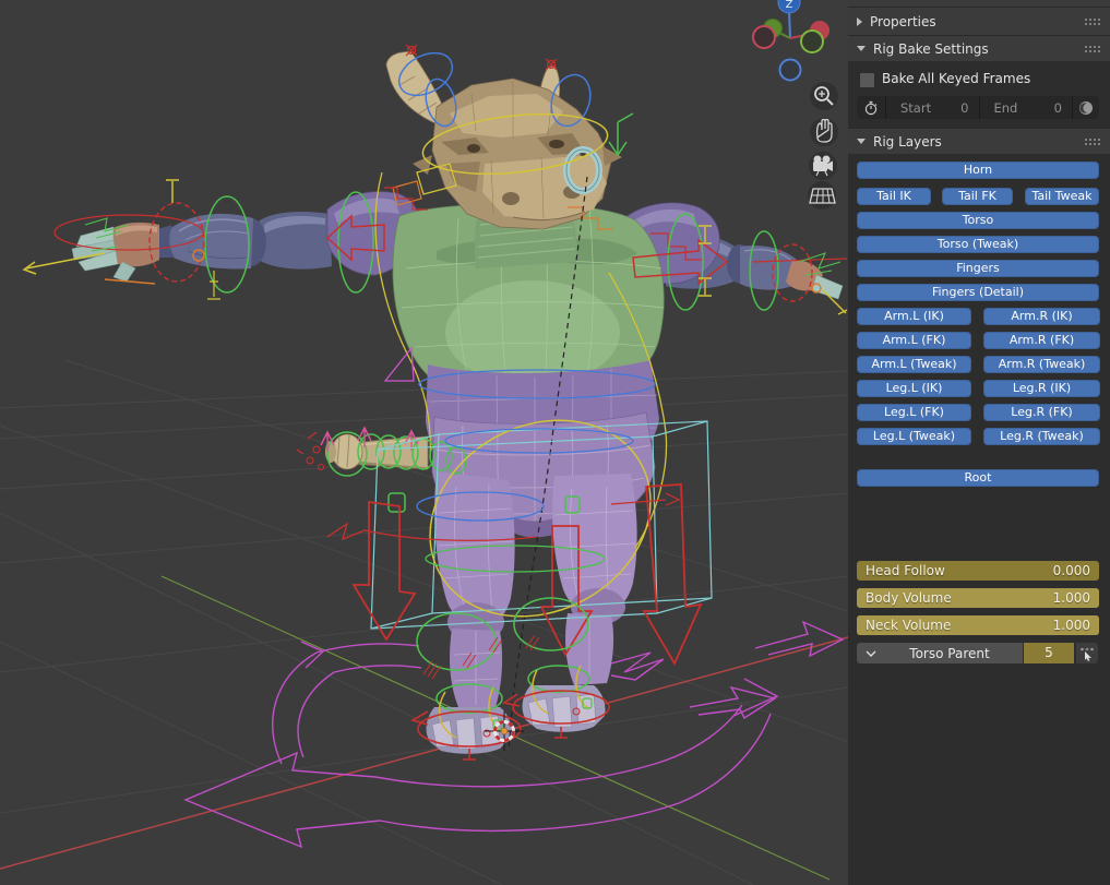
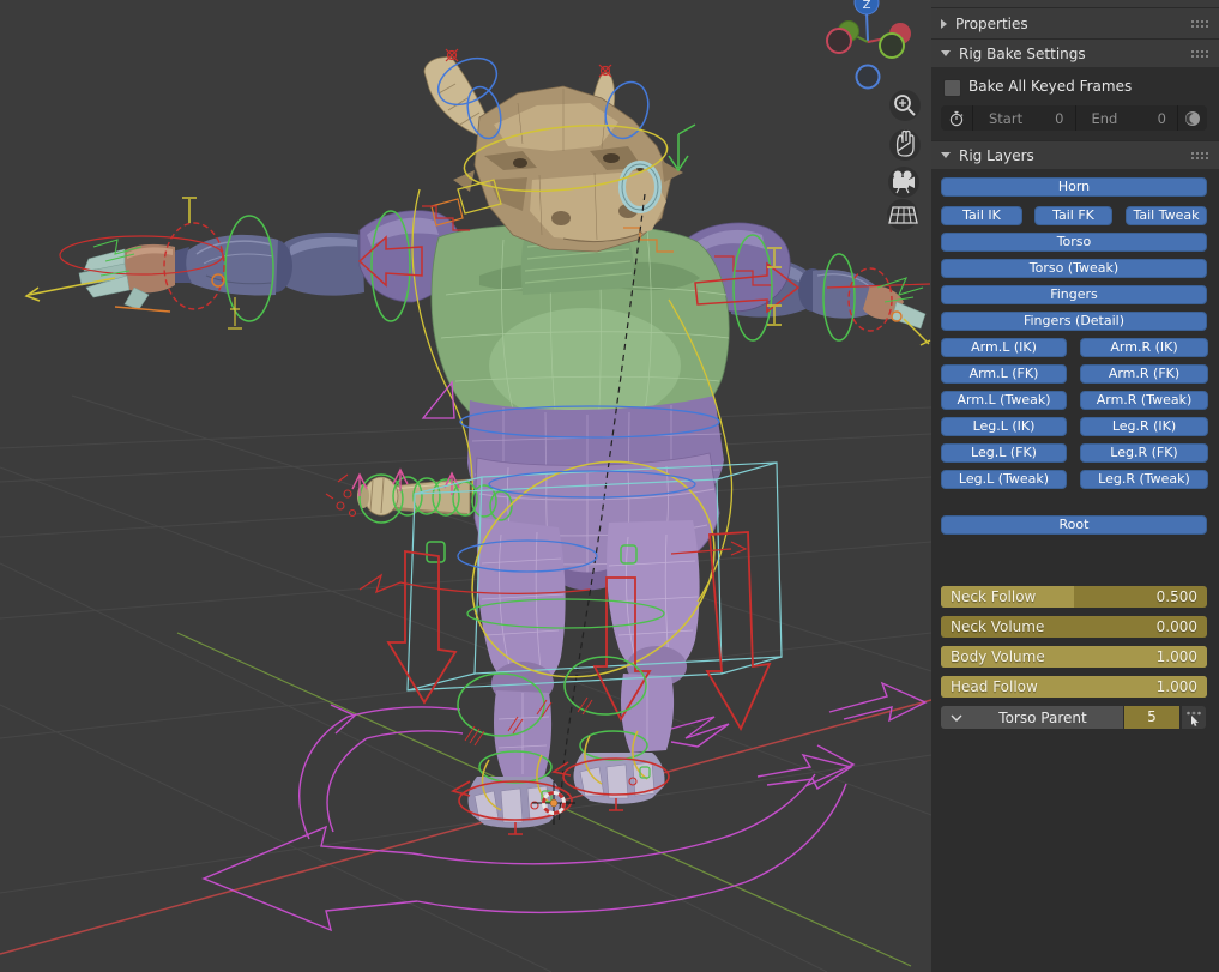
  Z
  Properties
  Rig Bake Settings
  Bake All Keyed Frames
  Start
  0
  End
  0
  Rig Layers
  Horn
  Tail IK
  Tail FK
  Tail Tweak
  Torso
  Torso (Tweak)
  Fingers
  Fingers (Detail)
  Arm.L (IK)
  Arm.R (IK)
  Arm.L (FK)
  Arm.R (FK)
  Arm.L (Tweak)
  Arm.R (Tweak)
  Leg.L (IK)
  Leg.R (IK)
  Leg.L (FK)
  Leg.R (FK)
  Leg.L (Tweak)
  Leg.R (Tweak)
  Root
+ Neck Follow
+ 0.500
- Head Follow
+ Neck Volume
  0.000
  Body Volume
  1.000
- Neck Volume
+ Head Follow
  1.000
  Torso Parent
  5
